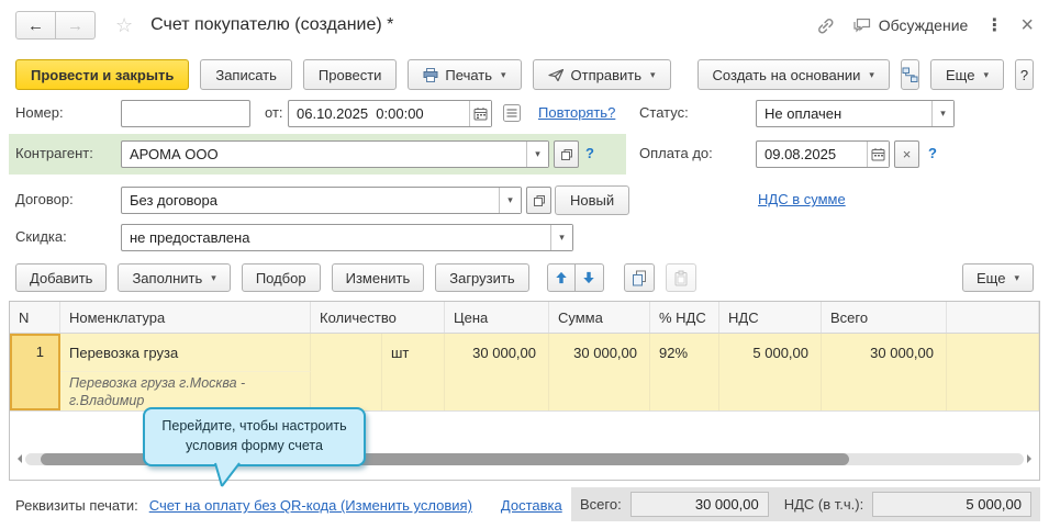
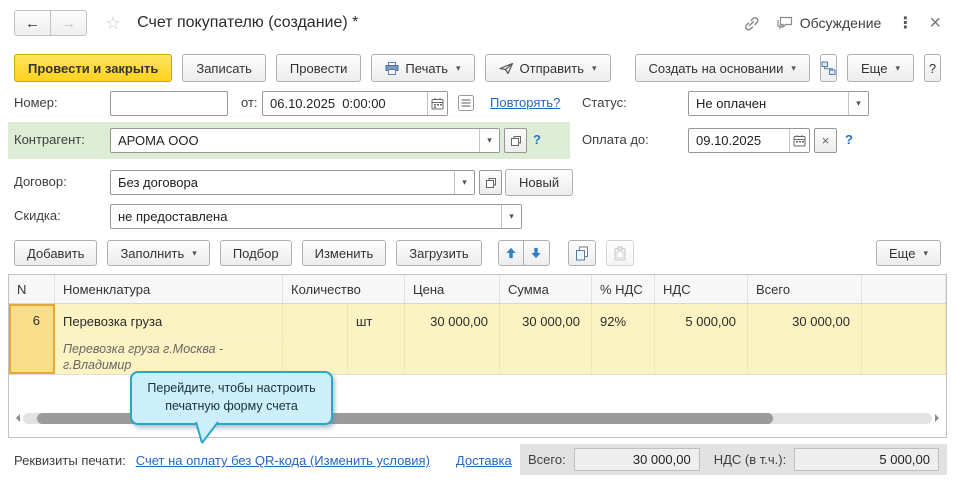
  ←
  →
  ☆
  Счет покупателю (создание) *
  Обсуждение
  ⋮
  ×
  Провести и закрыть
  Записать
  Провести
  Печать
  ▾
  Отправить
  ▾
  Создать на основании
  ▾
  Еще
  ▾
  ?
  Номер:
  от:
  06.10.2025 0:00:00
  Повторять?
  Статус:
  Не оплачен
  ▾
  Контрагент:
  АРОМА ООО
  ▾
  ?
  Оплата до:
- 09.08.2025
+ 09.10.2025
  ×
  ?
  Договор:
  Без договора
  ▾
  Новый
- НДС в сумме
  Скидка:
  не предоставлена
  ▾
  Добавить
  Заполнить
  ▾
  Подбор
  Изменить
  Загрузить
  Еще
  ▾
  N
  Номенклатура
  Количество
  Цена
  Сумма
  % НДС
  НДС
  Всего
- 1
+ 6
  Перевозка груза
  шт
  30 000,00
  30 000,00
  92%
  5 000,00
  30 000,00
  Перевозка груза г.Москва - г.Владимир
- Перейдите, чтобы настроить условия форму счета
+ Перейдите, чтобы настроить печатную форму счета
  Реквизиты печати:
  Счет на оплату без QR-кода (Изменить условия)
  Доставка
  Всего:
  30 000,00
  НДС (в т.ч.):
  5 000,00
